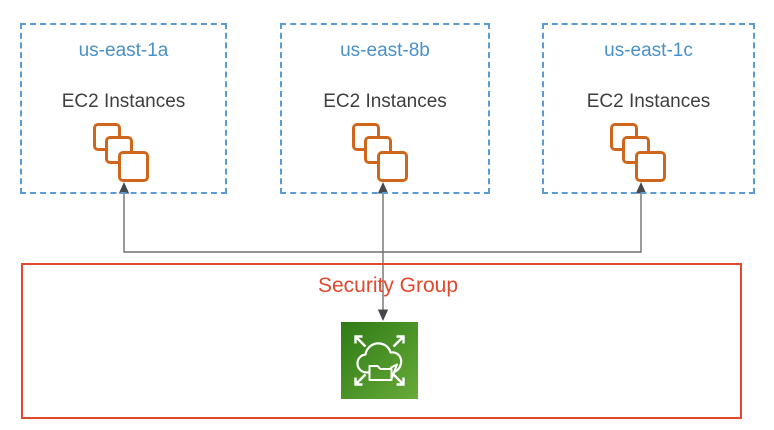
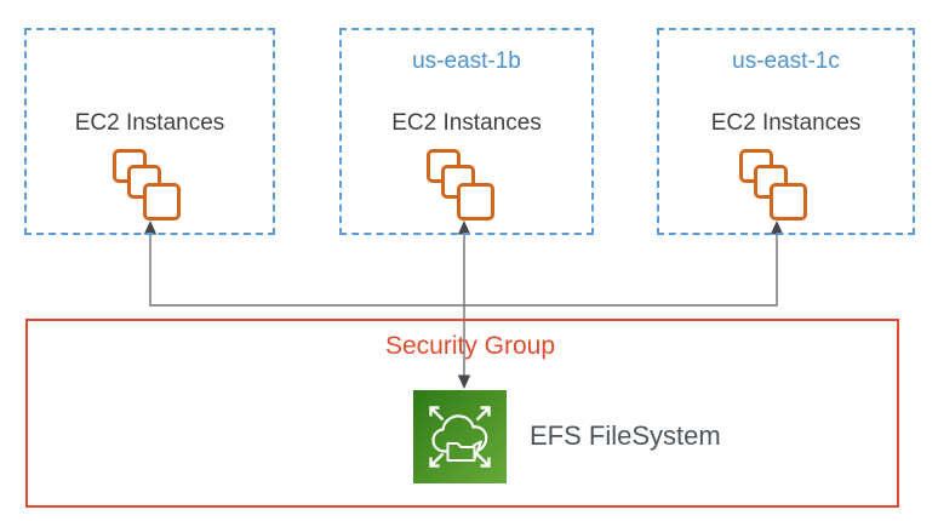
- us-east-1a
  EC2 Instances
- us-east-8b
+ us-east-1b
  EC2 Instances
  us-east-1c
  EC2 Instances
  Security Group
+ EFS FileSystem
